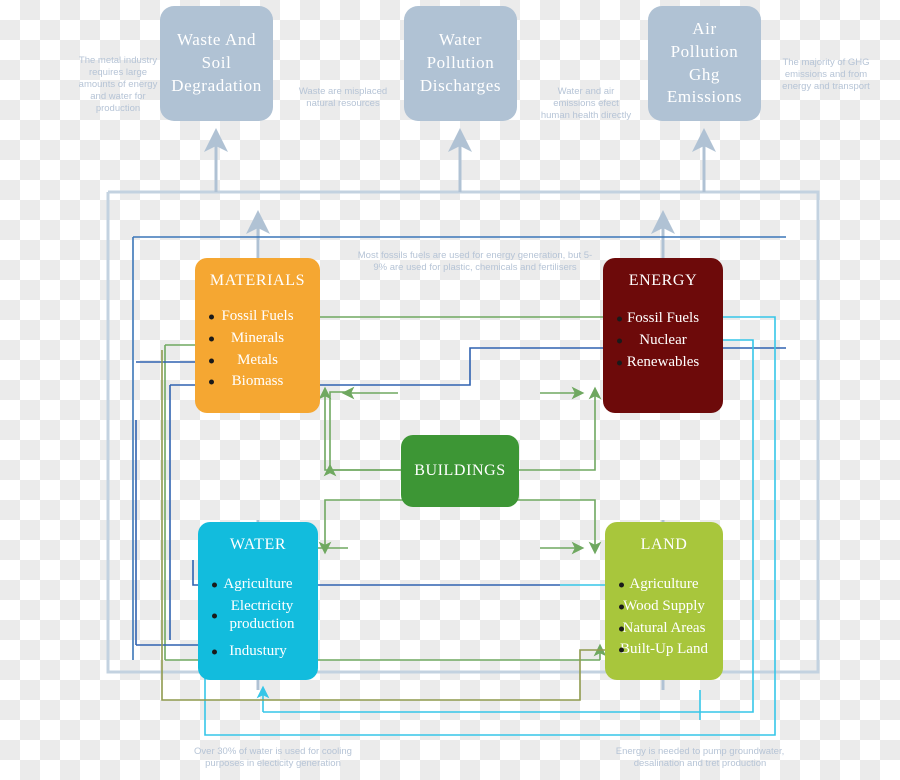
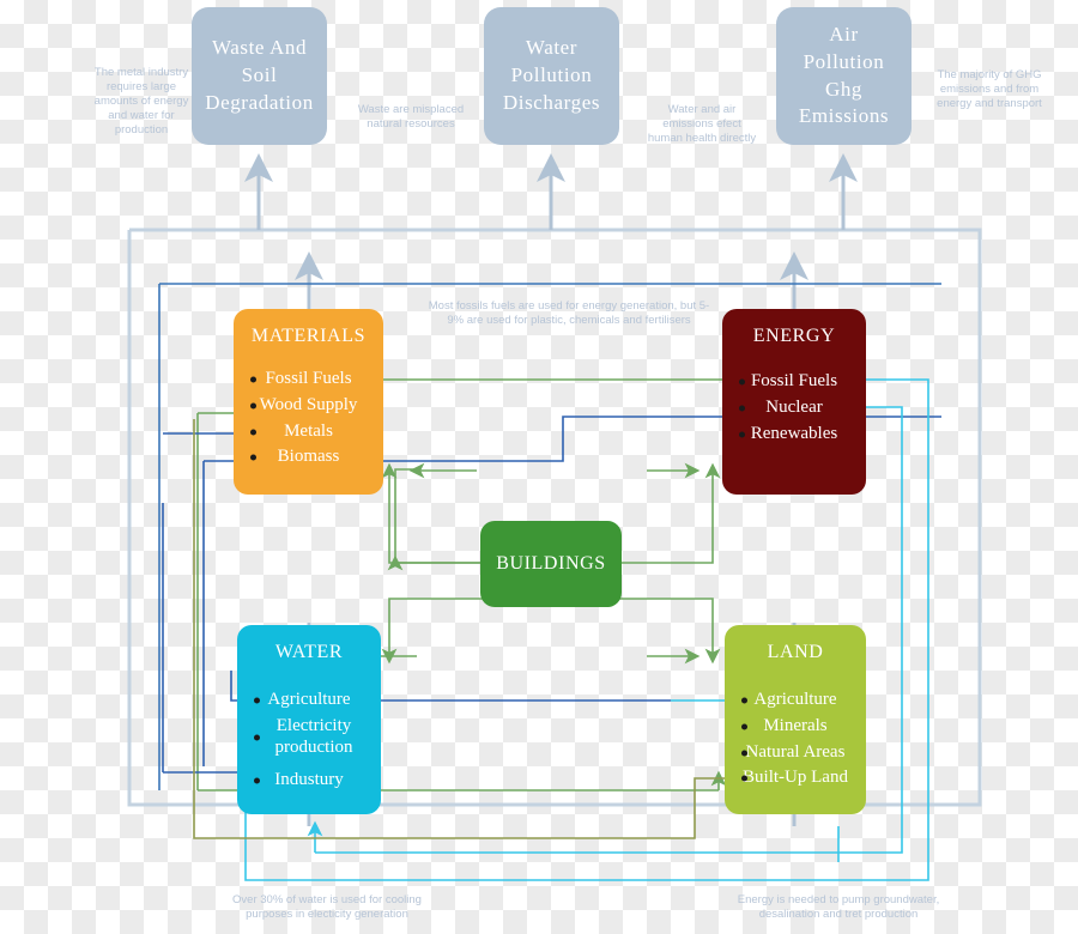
  Waste And Soil Degradation
  Water Pollution Discharges
  Air Pollution Ghg Emissions
  MATERIALS
  Fossil Fuels
- Minerals
+ Wood Supply
  Metals
  Biomass
  ENERGY
  Fossil Fuels
  Nuclear
  Renewables
  BUILDINGS
  WATER
  Agriculture
  Electricity production
  Industury
  LAND
  Agriculture
- Wood Supply
+ Minerals
  Natural Areas
  Built-Up Land
  The metal industry requires large amounts of energy and water for production
  Waste are misplaced natural resources
  Water and air emissions efect human health directly
  The majority of GHG emissions and from energy and transport
  Most fossils fuels are used for energy generation, but 5-9% are used for plastic, chemicals and fertilisers
  Over 30% of water is used for cooling purposes in electicity generation
  Energy is needed to pump groundwater, desalination and tret production
